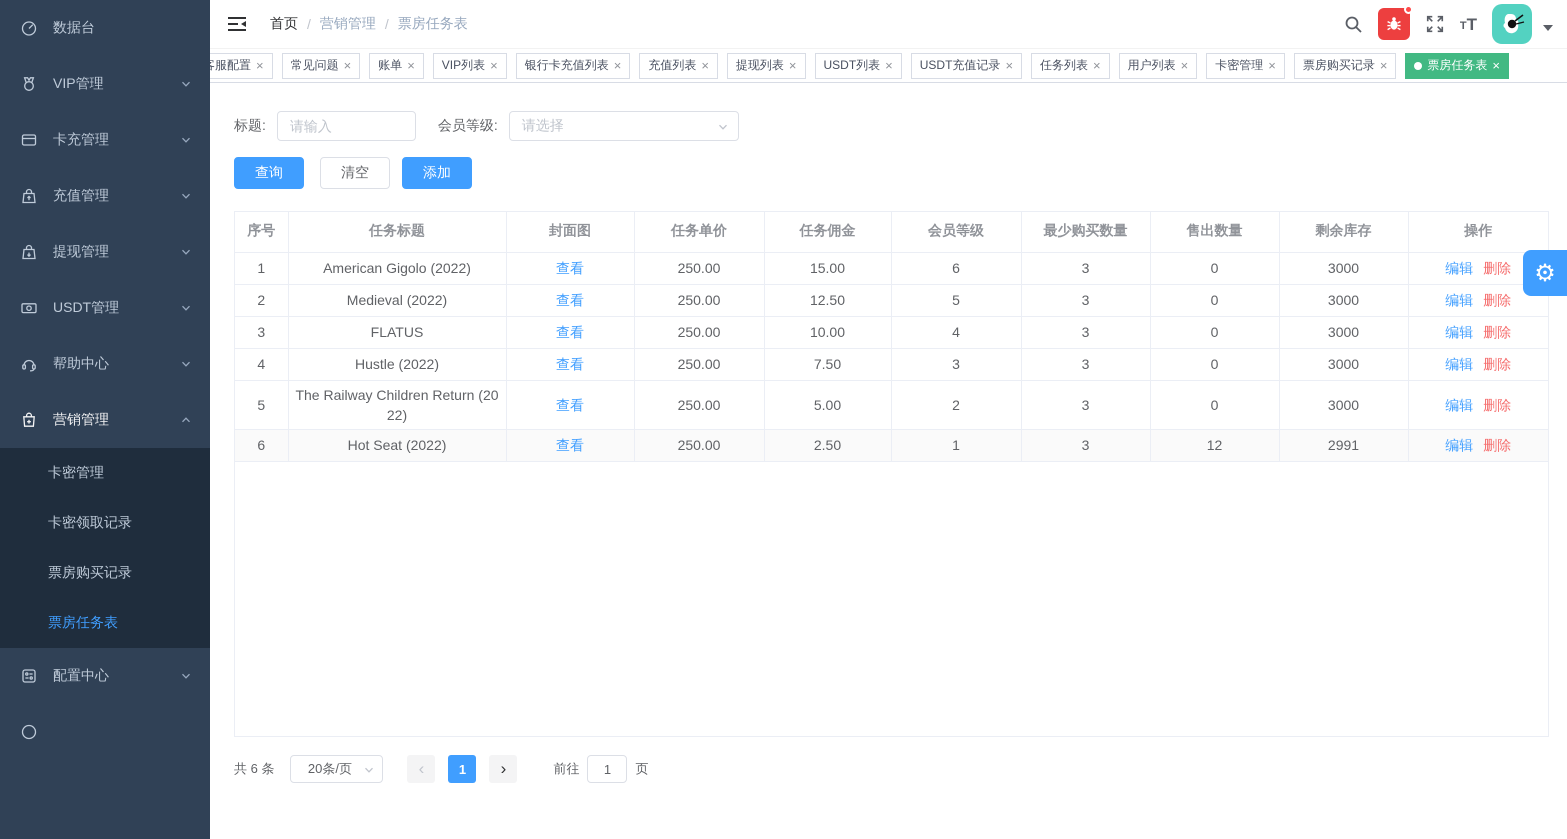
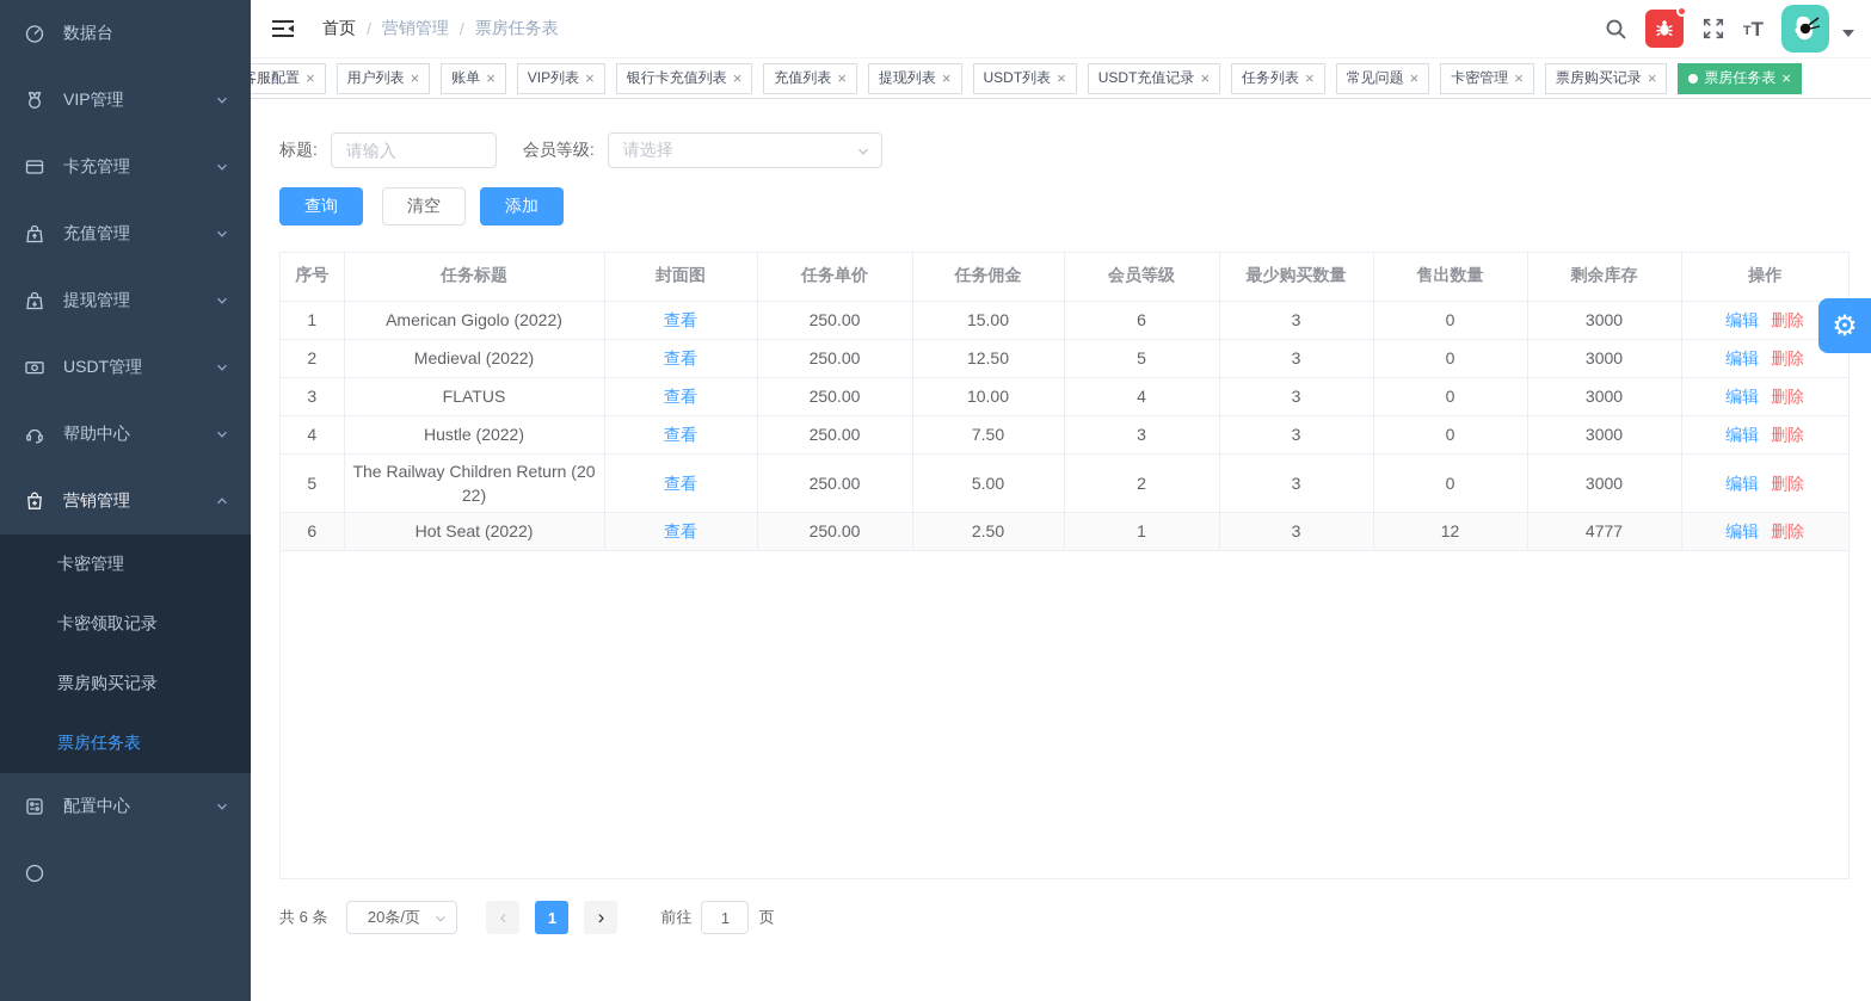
  数据台
  VIP管理
  卡充管理
  充值管理
  提现管理
  USDT管理
  帮助中心
  营销管理
  卡密管理
  卡密领取记录
  票房购买记录
  票房任务表
  配置中心
  首页
  /
  营销管理
  /
  票房任务表
  T
  T
  服配置
  ×
- 常见问题
+ 用户列表
  ×
  账单
  ×
  VIP列表
  ×
  银行卡充值列表
  ×
  充值列表
  ×
  提现列表
  ×
  USDT列表
  ×
  USDT充值记录
  ×
  任务列表
  ×
- 用户列表
+ 常见问题
  ×
  卡密管理
  ×
  票房购买记录
  ×
  票房任务表
  ×
  标题:
  请输入
  会员等级:
  请选择
  查询
  清空
  添加
  序号	任务标题	封面图	任务单价	任务佣金	会员等级	最少购买数量	售出数量	剩余库存	操作
  1	American Gigolo (2022)	查看	250.00	15.00	6	3	0	3000	编辑 删除
  2	Medieval (2022)	查看	250.00	12.50	5	3	0	3000	编辑 删除
  3	FLATUS	查看	250.00	10.00	4	3	0	3000	编辑 删除
  4	Hustle (2022)	查看	250.00	7.50	3	3	0	3000	编辑 删除
  5	The Railway Children Return (2022)	查看	250.00	5.00	2	3	0	3000	编辑 删除
- 6	Hot Seat (2022)	查看	250.00	2.50	1	3	12	2991	编辑 删除
+ 6	Hot Seat (2022)	查看	250.00	2.50	1	3	12	4777	编辑 删除
  共 6 条
  20条/页
  ‹
  1
  ›
  前往
  1
  页
  ⚙
